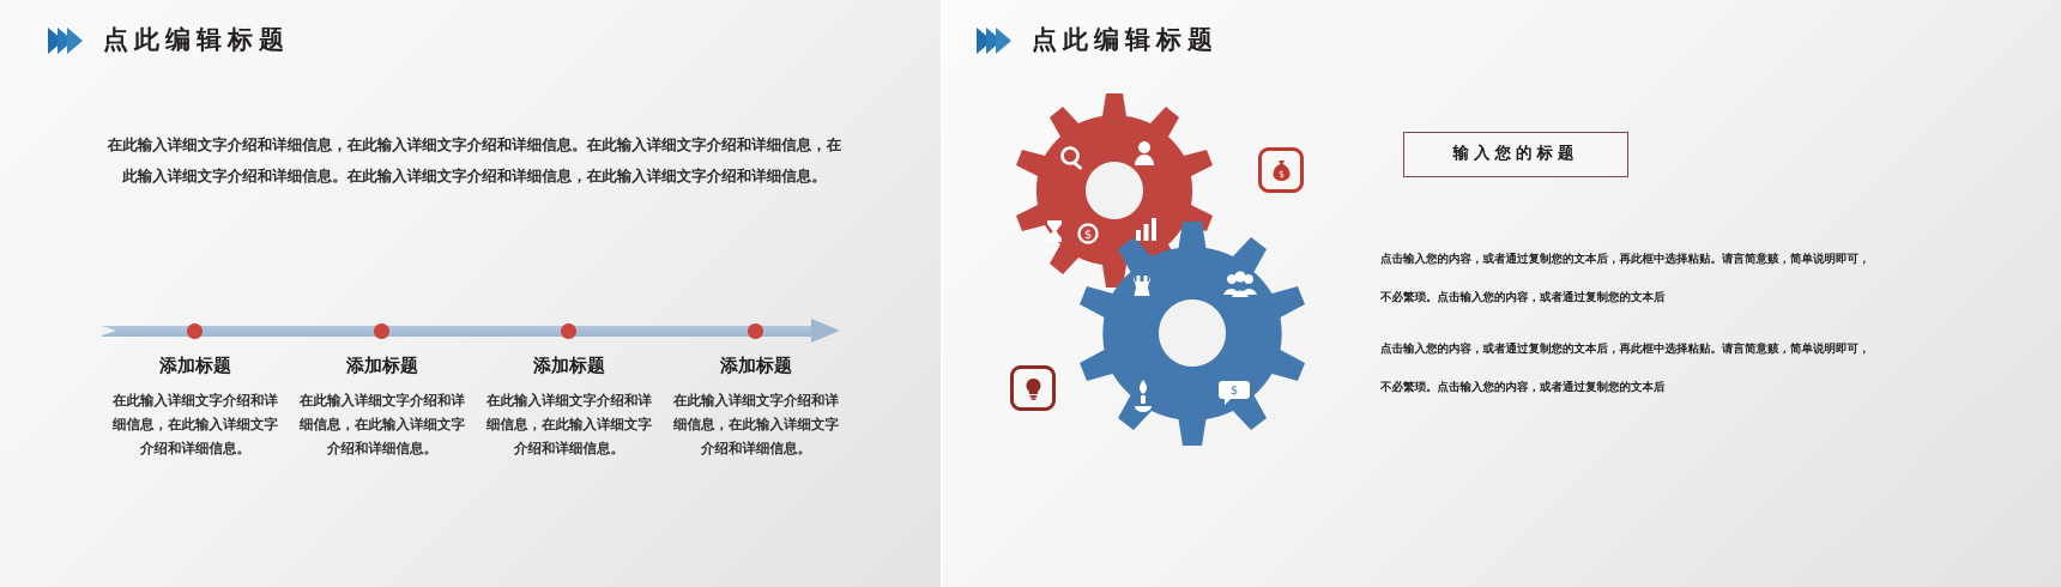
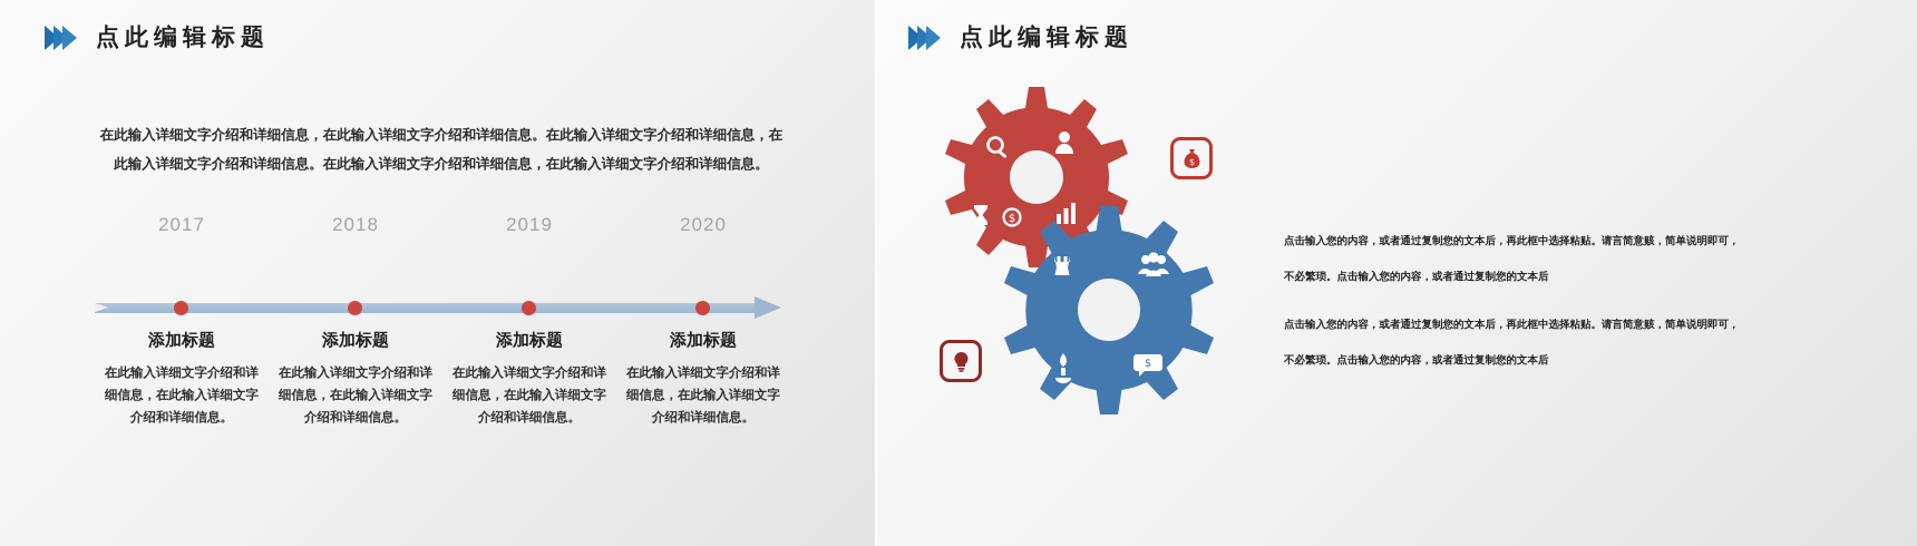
  点此编辑标题
  在此输入详细文字介绍和详细信息，在此输入详细文字介绍和详细信息。在此输入详细文字介绍和详细信息，在此输入详细文字介绍和详细信息。在此输入详细文字介绍和详细信息，在此输入详细文字介绍和详细信息。
+ 2017
+ 2018
+ 2019
+ 2020
  添加标题
  在此输入详细文字介绍和详细信息，在此输入详细文字介绍和详细信息。
  添加标题
  在此输入详细文字介绍和详细信息，在此输入详细文字介绍和详细信息。
  添加标题
  在此输入详细文字介绍和详细信息，在此输入详细文字介绍和详细信息。
  添加标题
  在此输入详细文字介绍和详细信息，在此输入详细文字介绍和详细信息。
  点此编辑标题
  $
  $
  $
- 输入您的标题
  点击输入您的内容，或者通过复制您的文本后，再此框中选择粘贴。请言简意赅，简单说明即可，
  不必繁琐。点击输入您的内容，或者通过复制您的文本后
  点击输入您的内容，或者通过复制您的文本后，再此框中选择粘贴。请言简意赅，简单说明即可，
  不必繁琐。点击输入您的内容，或者通过复制您的文本后
